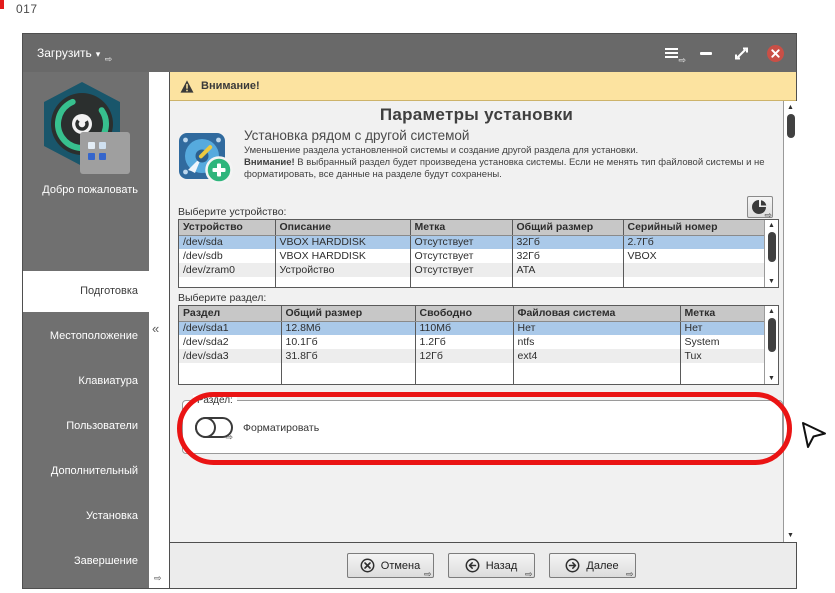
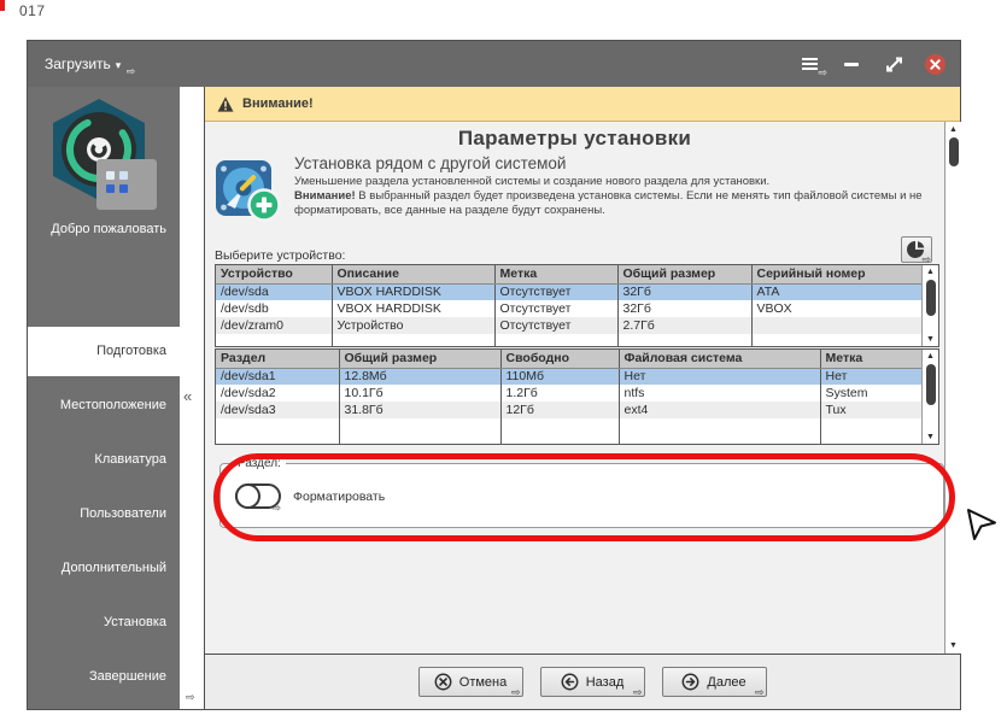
  017
  Загрузить
  ▾
  ⇨
  ⇨
  Добро пожаловать
  Подготовка
  Местоположение
  Клавиатура
  Пользователи
  Дополнительный
  Установка
  Завершение
  «
  ⇨
  Внимание!
  Параметры установки
  Установка рядом с другой системой
- Уменьшение раздела установленной системы и создание другой раздела для установки.
+ Уменьшение раздела установленной системы и создание нового раздела для установки.
  Внимание! В выбранный раздел будет произведена установка системы. Если не менять тип файловой системы и не форматировать, все данные на разделе будут сохранены.
  Выберите устройство:
  ⇨
  Устройство	Описание	Метка	Общий размер	Серийный номер
- /dev/sda	VBOX HARDDISK	Отсутствует	32Гб	2.7Гб
+ /dev/sda	VBOX HARDDISK	Отсутствует	32Гб	ATA
  /dev/sdb	VBOX HARDDISK	Отсутствует	32Гб	VBOX
- /dev/zram0	Устройство	Отсутствует	ATA
+ /dev/zram0	Устройство	Отсутствует	2.7Гб
- Выберите раздел:
  Раздел	Общий размер	Свободно	Файловая система	Метка
  /dev/sda1	12.8Мб	110Мб	Нет	Нет
  /dev/sda2	10.1Гб	1.2Гб	ntfs	System
  /dev/sda3	31.8Гб	12Гб	ext4	Tux
  Раздел:
  ⇨
  Форматировать
  Отмена
  ⇨
  Назад
  ⇨
  Далее
  ⇨
